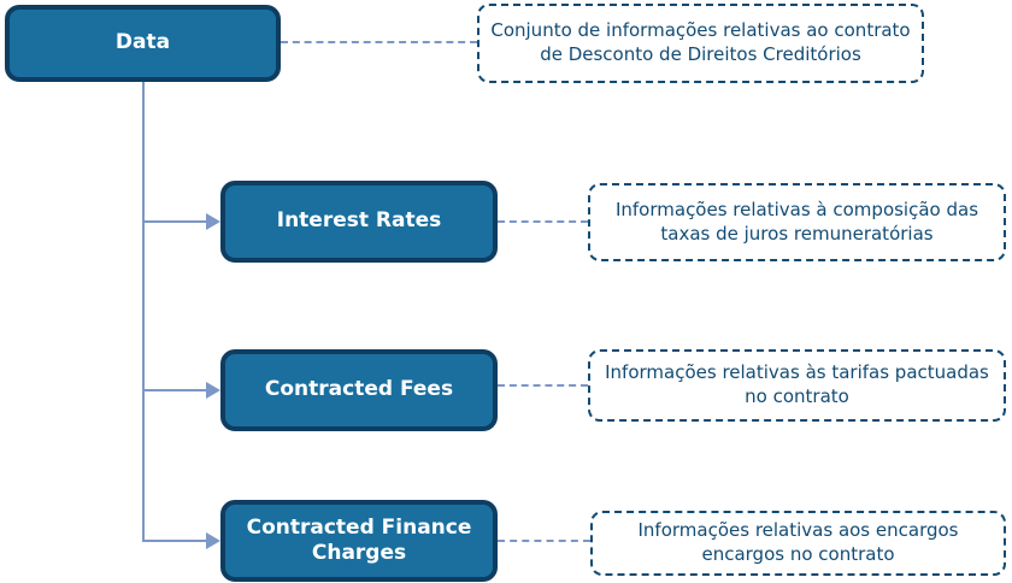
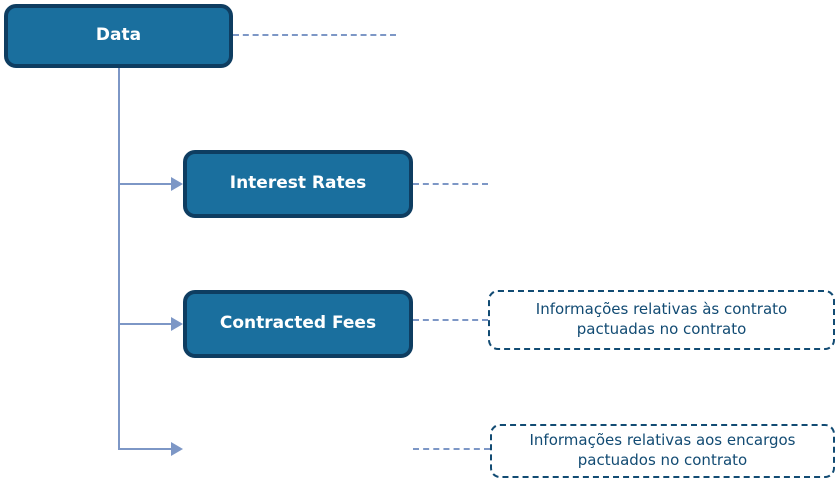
  Data
  Interest Rates
  Contracted Fees
- Contracted Finance Charges
- Conjunto de informações relativas ao contrato de Desconto de Direitos Creditórios
- Informações relativas à composição das taxas de juros remuneratórias
- Informações relativas às tarifas pactuadas no contrato
+ Informações relativas às contrato pactuadas no contrato
- Informações relativas aos encargos encargos no contrato
+ Informações relativas aos encargos pactuados no contrato
